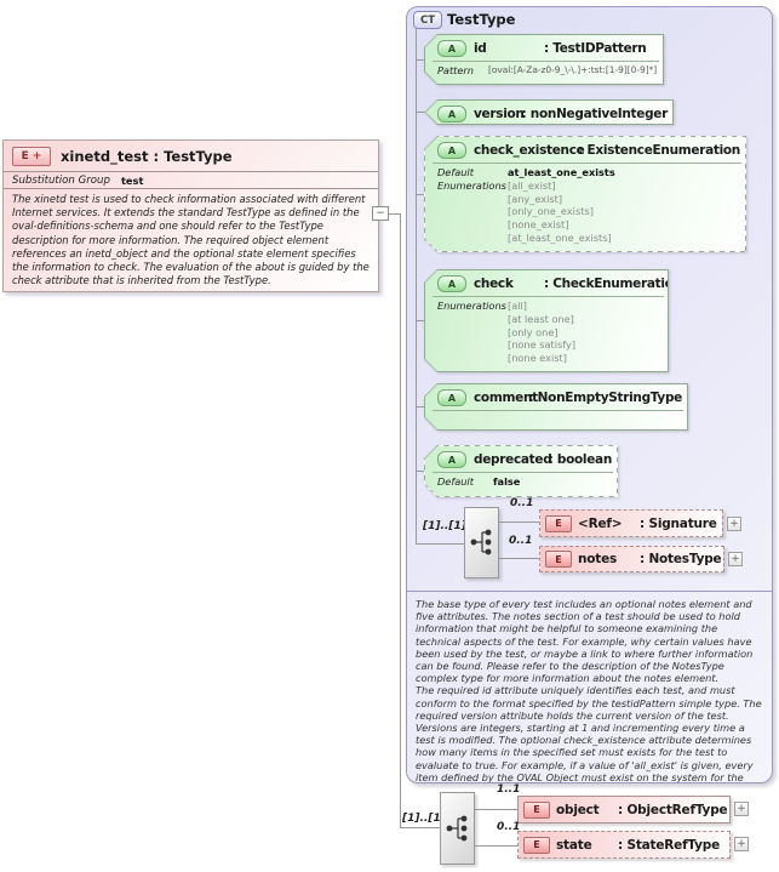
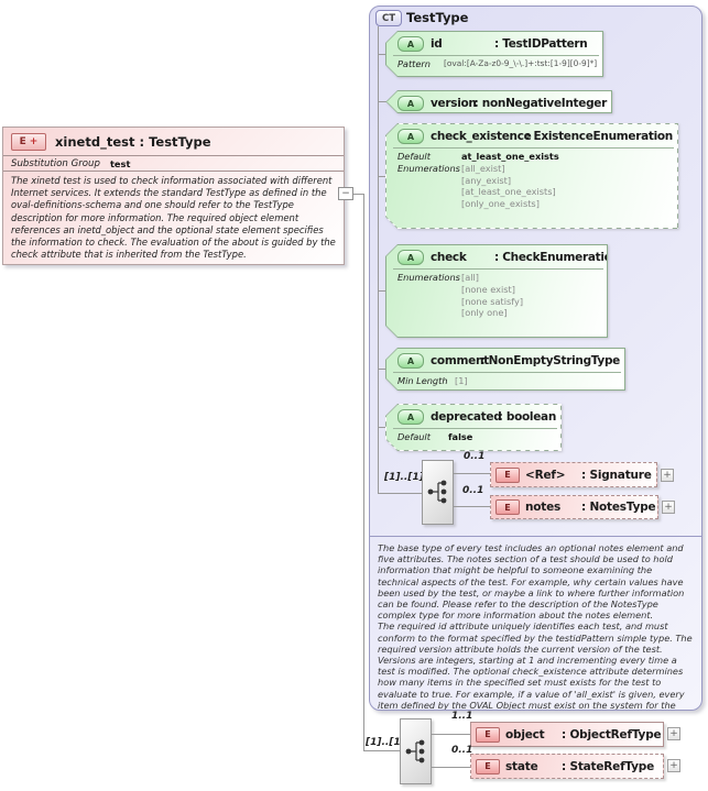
  E
  +
  xinetd_test : TestType
  Substitution Group
  test
  The xinetd test is used to check information associated with different Internet services. It extends the standard TestType as defined in the oval-definitions-schema and one should refer to the TestType description for more information. The required object element references an inetd_object and the optional state element specifies the information to check. The evaluation of the about is guided by the check attribute that is inherited from the TestType.
  −
  CT
  TestType
  A
  id
  : TestIDPattern
  Pattern
  [oval:[A-Za-z0-9_\-\.]+:tst:[1-9][0-9]*]
  A
  version
  : nonNegativeInteger
  A
  check_existenc
  : ExistenceEnumeration
  Default
  at_least_one_exists
  Enumerations
  [all_exist]
  [any_exist]
- [only_one_exists]
+ [at_least_one_exists]
- [none_exist]
- [at_least_one_exists]
+ [only_one_exists]
  A
  check
  : CheckEnumerati
  Enumerations
  [all]
- [at least one]
- [only one]
+ [none exist]
  [none satisfy]
- [none exist]
+ [only one]
  A
  comme
  : NonEmptyStringType
+ Min Length
+ [1]
  A
  deprecate
  : boolean
  Default
  false
  [1]..[1
  0..1
  E
  <Ref>
  : Signature
  +
  0..1
  E
  notes
  : NotesType
  +
  The base type of every test includes an optional notes element and five attributes. The notes section of a test should be used to hold information that might be helpful to someone examining the technical aspects of the test. For example, why certain values have been used by the test, or maybe a link to where further information can be found. Please refer to the description of the NotesType complex type for more information about the notes element.
  The required id attribute uniquely identifies each test, and must conform to the format specified by the testidPattern simple type. The required version attribute holds the current version of the test. Versions are integers, starting at 1 and incrementing every time a test is modified. The optional check_existence attribute determines how many items in the specified set must exists for the test to evaluate to true. For example, if a value of 'all_exist' is given, every item defined by the OVAL Object must exist on the system for the
  [1]..[1
  1..1
  E
  object
  : ObjectRefType
  +
  0..1
  E
  state
  : StateRefType
  +
